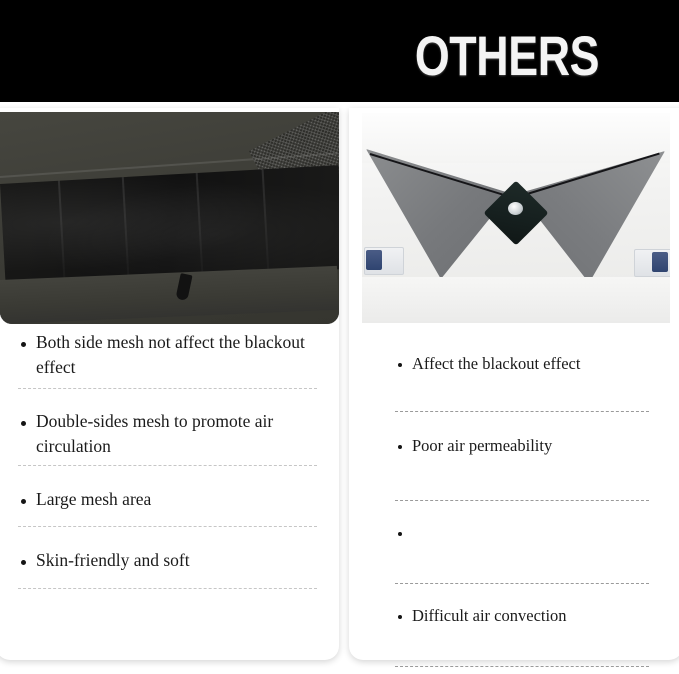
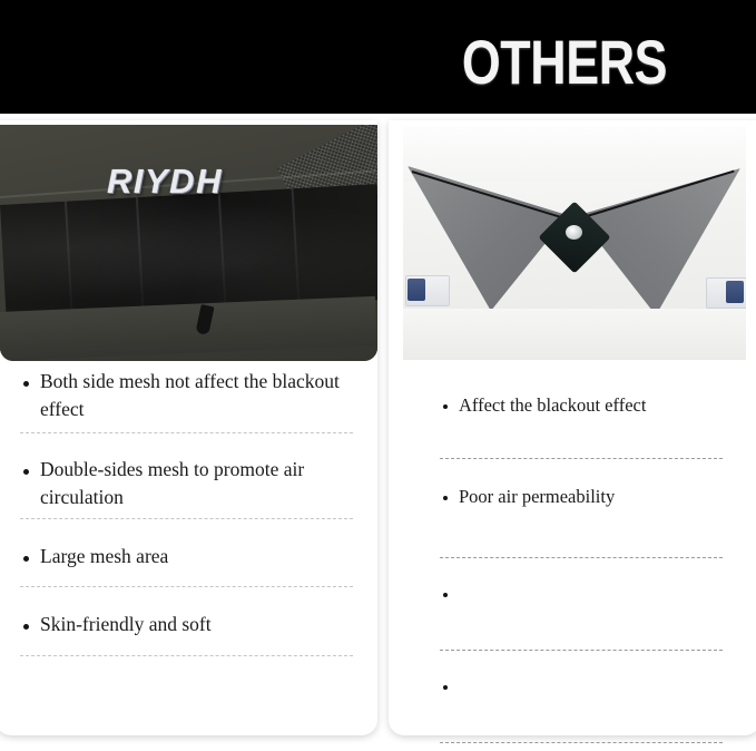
  OTHERS
+ RIYDH
  Both side mesh not affect the blackout effect
  Double-sides mesh to promote air circulation
  Large mesh area
  Skin-friendly and soft
  Affect the blackout effect
  Poor air permeability
- Difficult air convection
